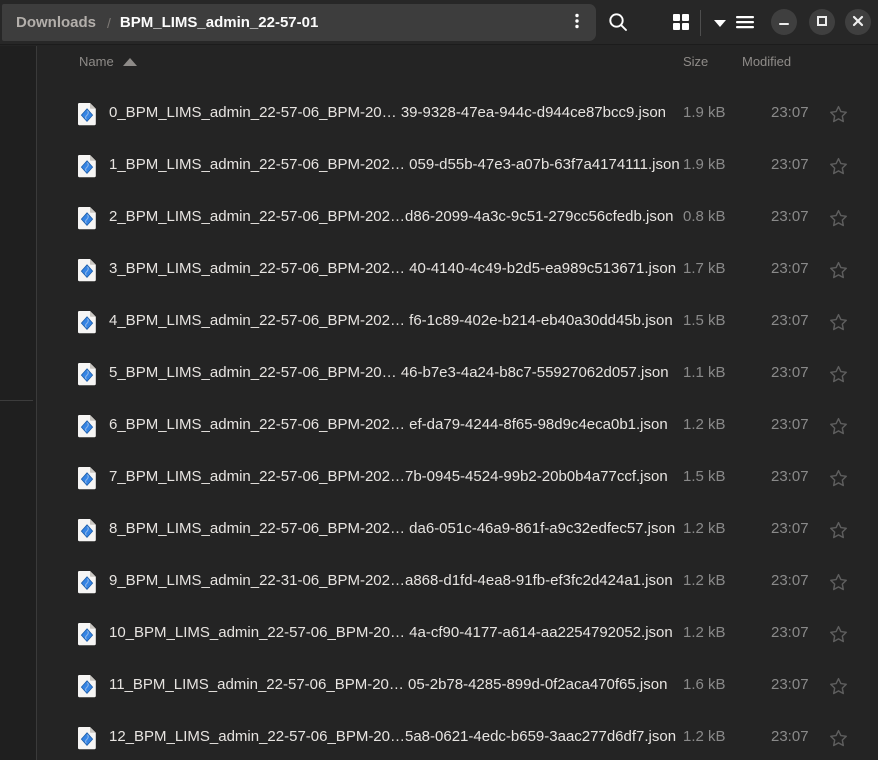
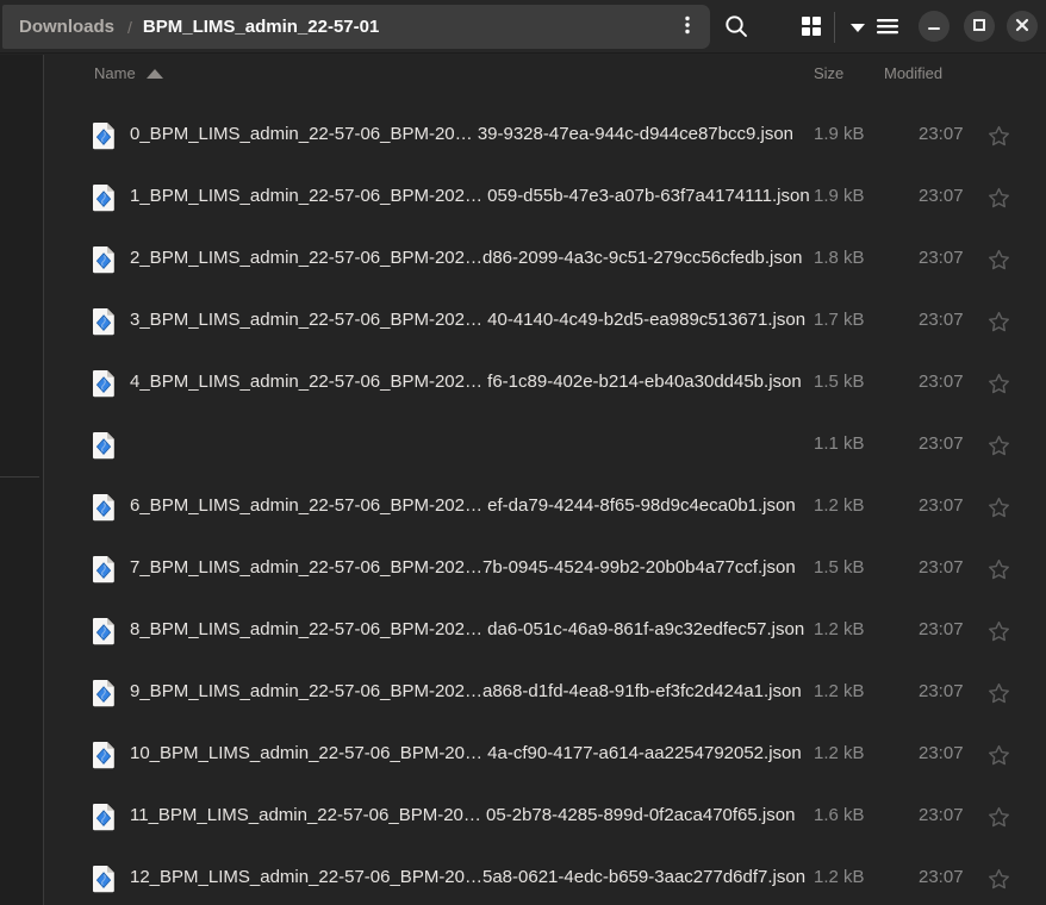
  Downloads
  /
  BPM_LIMS_admin_22-57-01
  Name
  Size
  Modified
  0_BPM_LIMS_admin_22-57-06_BPM-20… 39-9328-47ea-944c-d944ce87bcc9.json
  1.9 kB
  23:07
  1_BPM_LIMS_admin_22-57-06_BPM-202… 059-d55b-47e3-a07b-63f7a4174111.json
  1.9 kB
  23:07
  2_BPM_LIMS_admin_22-57-06_BPM-202…d86-2099-4a3c-9c51-279cc56cfedb.json
- 0.8 kB
+ 1.8 kB
  23:07
  3_BPM_LIMS_admin_22-57-06_BPM-202… 40-4140-4c49-b2d5-ea989c513671.json
  1.7 kB
  23:07
  4_BPM_LIMS_admin_22-57-06_BPM-202… f6-1c89-402e-b214-eb40a30dd45b.json
  1.5 kB
  23:07
- 5_BPM_LIMS_admin_22-57-06_BPM-20… 46-b7e3-4a24-b8c7-55927062d057.json
  1.1 kB
  23:07
  6_BPM_LIMS_admin_22-57-06_BPM-202… ef-da79-4244-8f65-98d9c4eca0b1.json
  1.2 kB
  23:07
  7_BPM_LIMS_admin_22-57-06_BPM-202…7b-0945-4524-99b2-20b0b4a77ccf.json
  1.5 kB
  23:07
  8_BPM_LIMS_admin_22-57-06_BPM-202… da6-051c-46a9-861f-a9c32edfec57.json
  1.2 kB
  23:07
- 9_BPM_LIMS_admin_22-31-06_BPM-202…a868-d1fd-4ea8-91fb-ef3fc2d424a1.json
+ 9_BPM_LIMS_admin_22-57-06_BPM-202…a868-d1fd-4ea8-91fb-ef3fc2d424a1.json
  1.2 kB
  23:07
  10_BPM_LIMS_admin_22-57-06_BPM-20… 4a-cf90-4177-a614-aa2254792052.json
  1.2 kB
  23:07
  11_BPM_LIMS_admin_22-57-06_BPM-20… 05-2b78-4285-899d-0f2aca470f65.json
  1.6 kB
  23:07
  12_BPM_LIMS_admin_22-57-06_BPM-20…5a8-0621-4edc-b659-3aac277d6df7.json
  1.2 kB
  23:07
